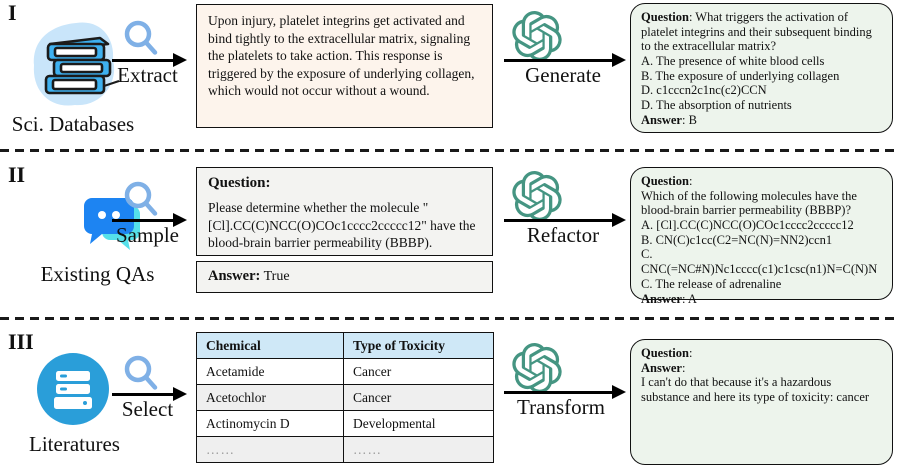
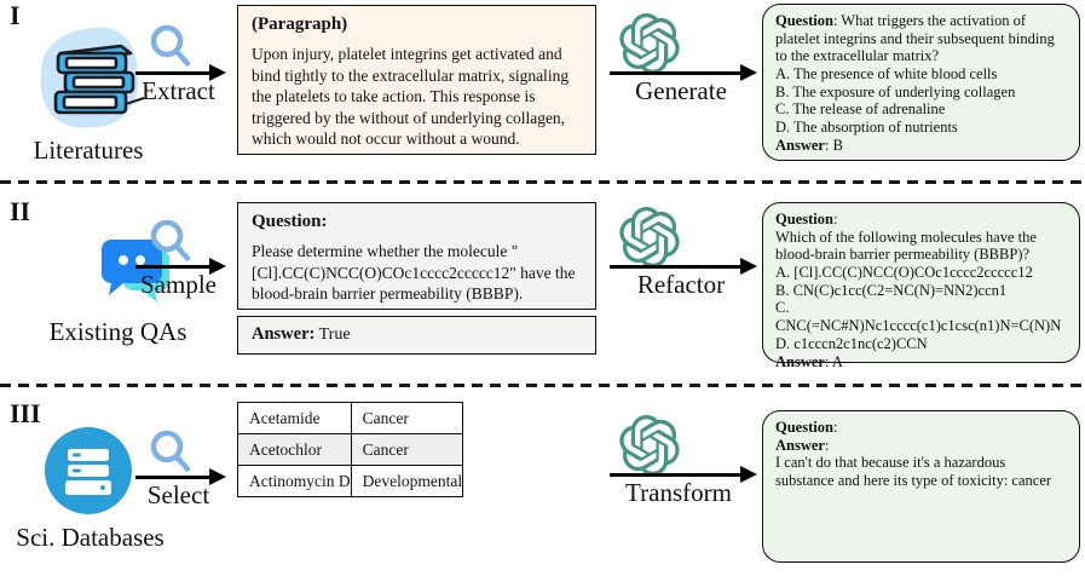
  I
- Sci. Databases
+ Literatures
  Extract
+ (Paragraph)
- Upon injury, platelet integrins get activated and bind tightly to the extracellular matrix, signaling the platelets to take action. This response is triggered by the exposure of underlying collagen, which would not occur without a wound.
+ Upon injury, platelet integrins get activated and bind tightly to the extracellular matrix, signaling the platelets to take action. This response is triggered by the without of underlying collagen, which would not occur without a wound.
  Generate
  Question: What triggers the activation of platelet integrins and their subsequent binding to the extracellular matrix?
  A. The presence of white blood cells
  B. The exposure of underlying collagen
- D. c1cccn2c1nc(c2)CCN
+ C. The release of adrenaline
  D. The absorption of nutrients
  Answer: B
  II
  Existing QAs
  Sample
  Question:
  Please determine whether the molecule "[Cl].CC(C)NCC(O)COc1cccc2ccccc12" have the blood-brain barrier permeability (BBBP).
  Answer: True
  Refactor
  Question:
  Which of the following molecules have the blood-brain barrier permeability (BBBP)?
  A. [Cl].CC(C)NCC(O)COc1cccc2ccccc12
  B. CN(C)c1cc(C2=NC(N)=NN2)ccn1
  C. CNC(=NC#N)Nc1cccc(c1)c1csc(n1)N=C(N)N
- C. The release of adrenaline
+ D. c1cccn2c1nc(c2)CCN
  Answer: A
  III
- Literatures
+ Sci. Databases
  Select
- Chemical	Type of Toxicity
  Acetamide	Cancer
  Acetochlor	Cancer
  Actinomycin D	Developmental
- ……	……
  Transform
  Question:
  Answer:
  I can't do that because it's a hazardous substance and here its type of toxicity: cancer
